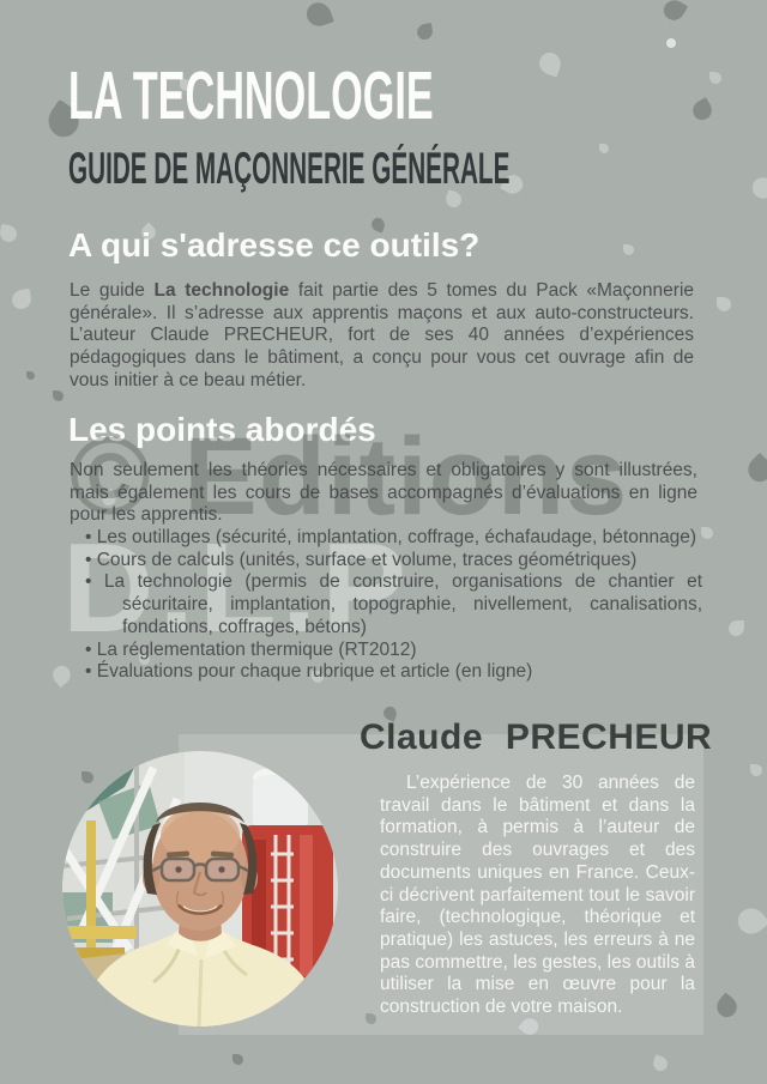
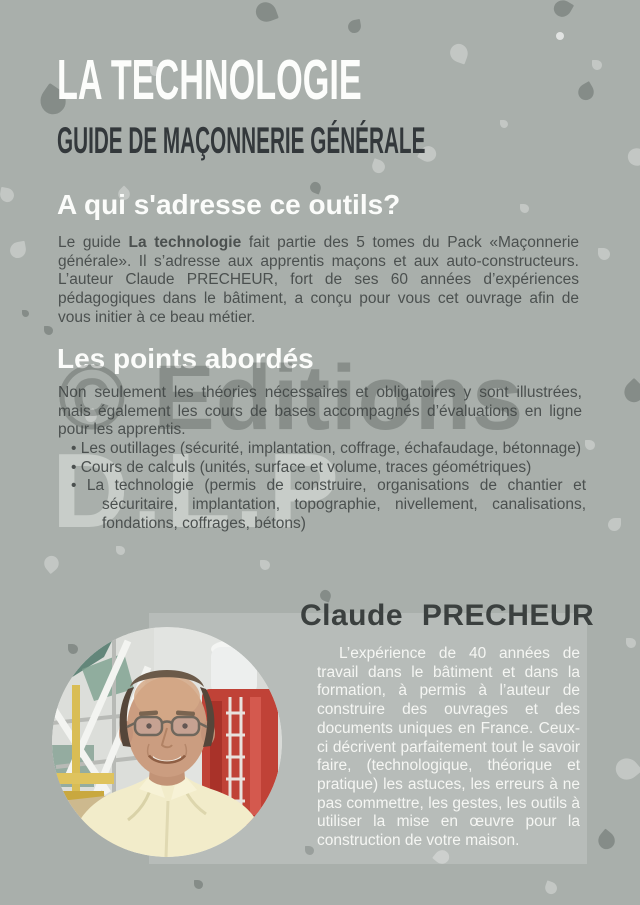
  D.L.P
  LA TECHNOLOGIE
  GUIDE DE MAÇONNERIE GÉNÉRALE
  A qui s'adresse ce outils?
- Le guide La technologie fait partie des 5 tomes du Pack «Maçonnerie générale». Il s’adresse aux apprentis maçons et aux auto-constructeurs. L’auteur Claude PRECHEUR, fort de ses 40 années d’expériences pédagogiques dans le bâtiment, a conçu pour vous cet ouvrage afin de vous initier à ce beau métier.
+ Le guide La technologie fait partie des 5 tomes du Pack «Maçonnerie générale». Il s’adresse aux apprentis maçons et aux auto-constructeurs. L’auteur Claude PRECHEUR, fort de ses 60 années d’expériences pédagogiques dans le bâtiment, a conçu pour vous cet ouvrage afin de vous initier à ce beau métier.
  Les points abordés
  Non seulement les théories nécessaires et obligatoires y sont illustrées, mais également les cours de bases accompagnés d’évaluations en ligne pour les apprentis.
  Les outillages (sécurité, implantation, coffrage, échafaudage, bétonnage)
  Cours de calculs (unités, surface et volume, traces géométriques)
  La technologie (permis de construire, organisations de chantier et sécuritaire, implantation, topographie, nivellement, canalisations, fondations, coffrages, bétons)
- La réglementation thermique (RT2012)
- Évaluations pour chaque rubrique et article (en ligne)
  Claude PRECHEUR
- L’expérience de 30 années de travail dans le bâtiment et dans la formation, à permis à l’auteur de construire des ouvrages et des documents uniques en France. Ceux-ci décrivent parfaitement tout le savoir faire, (technologique, théorique et pratique) les astuces, les erreurs à ne pas commettre, les gestes, les outils à utiliser la mise en œuvre pour la construction de votre maison.
+ L’expérience de 40 années de travail dans le bâtiment et dans la formation, à permis à l’auteur de construire des ouvrages et des documents uniques en France. Ceux-ci décrivent parfaitement tout le savoir faire, (technologique, théorique et pratique) les astuces, les erreurs à ne pas commettre, les gestes, les outils à utiliser la mise en œuvre pour la construction de votre maison.
  © Editions
